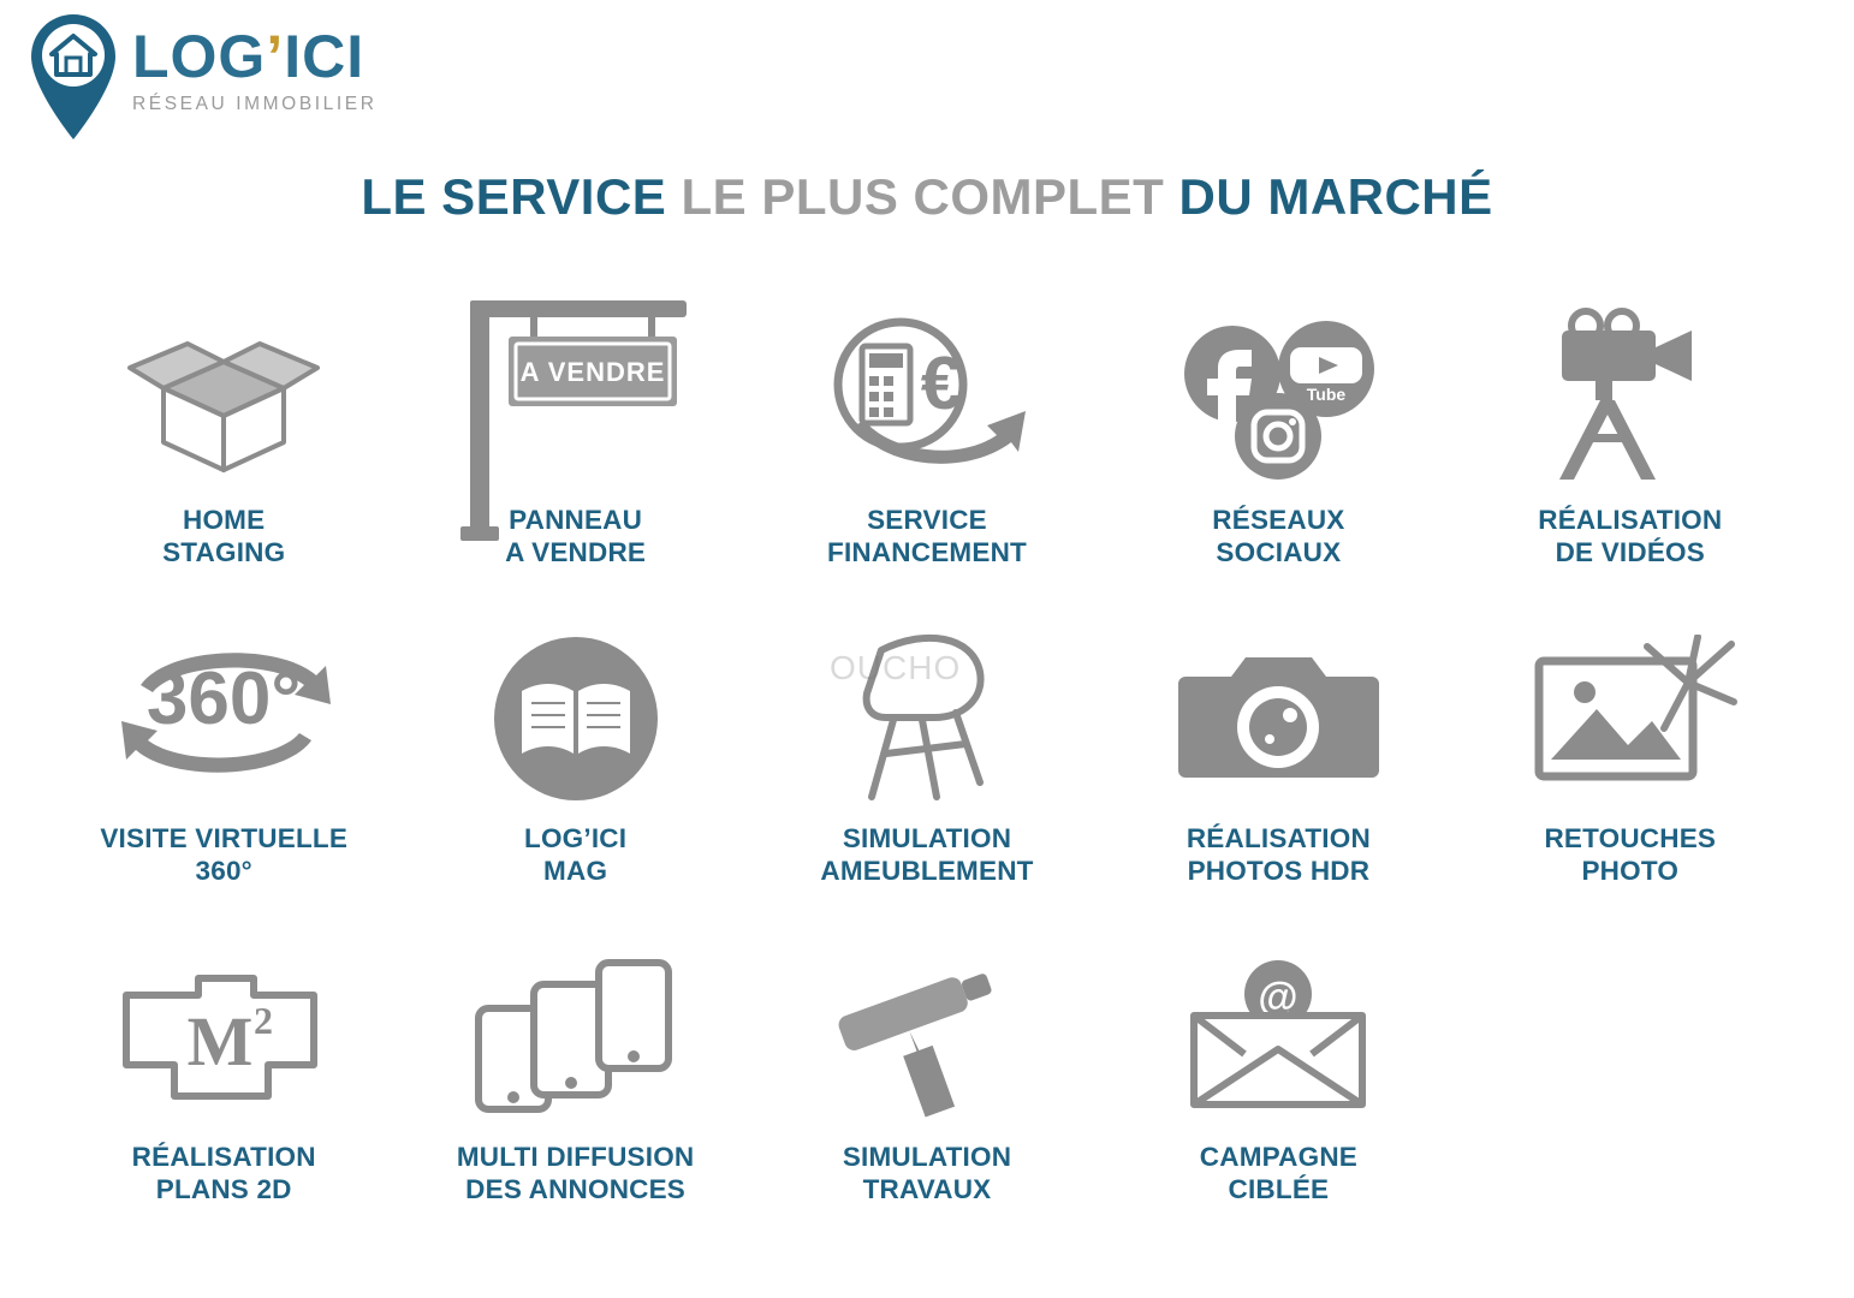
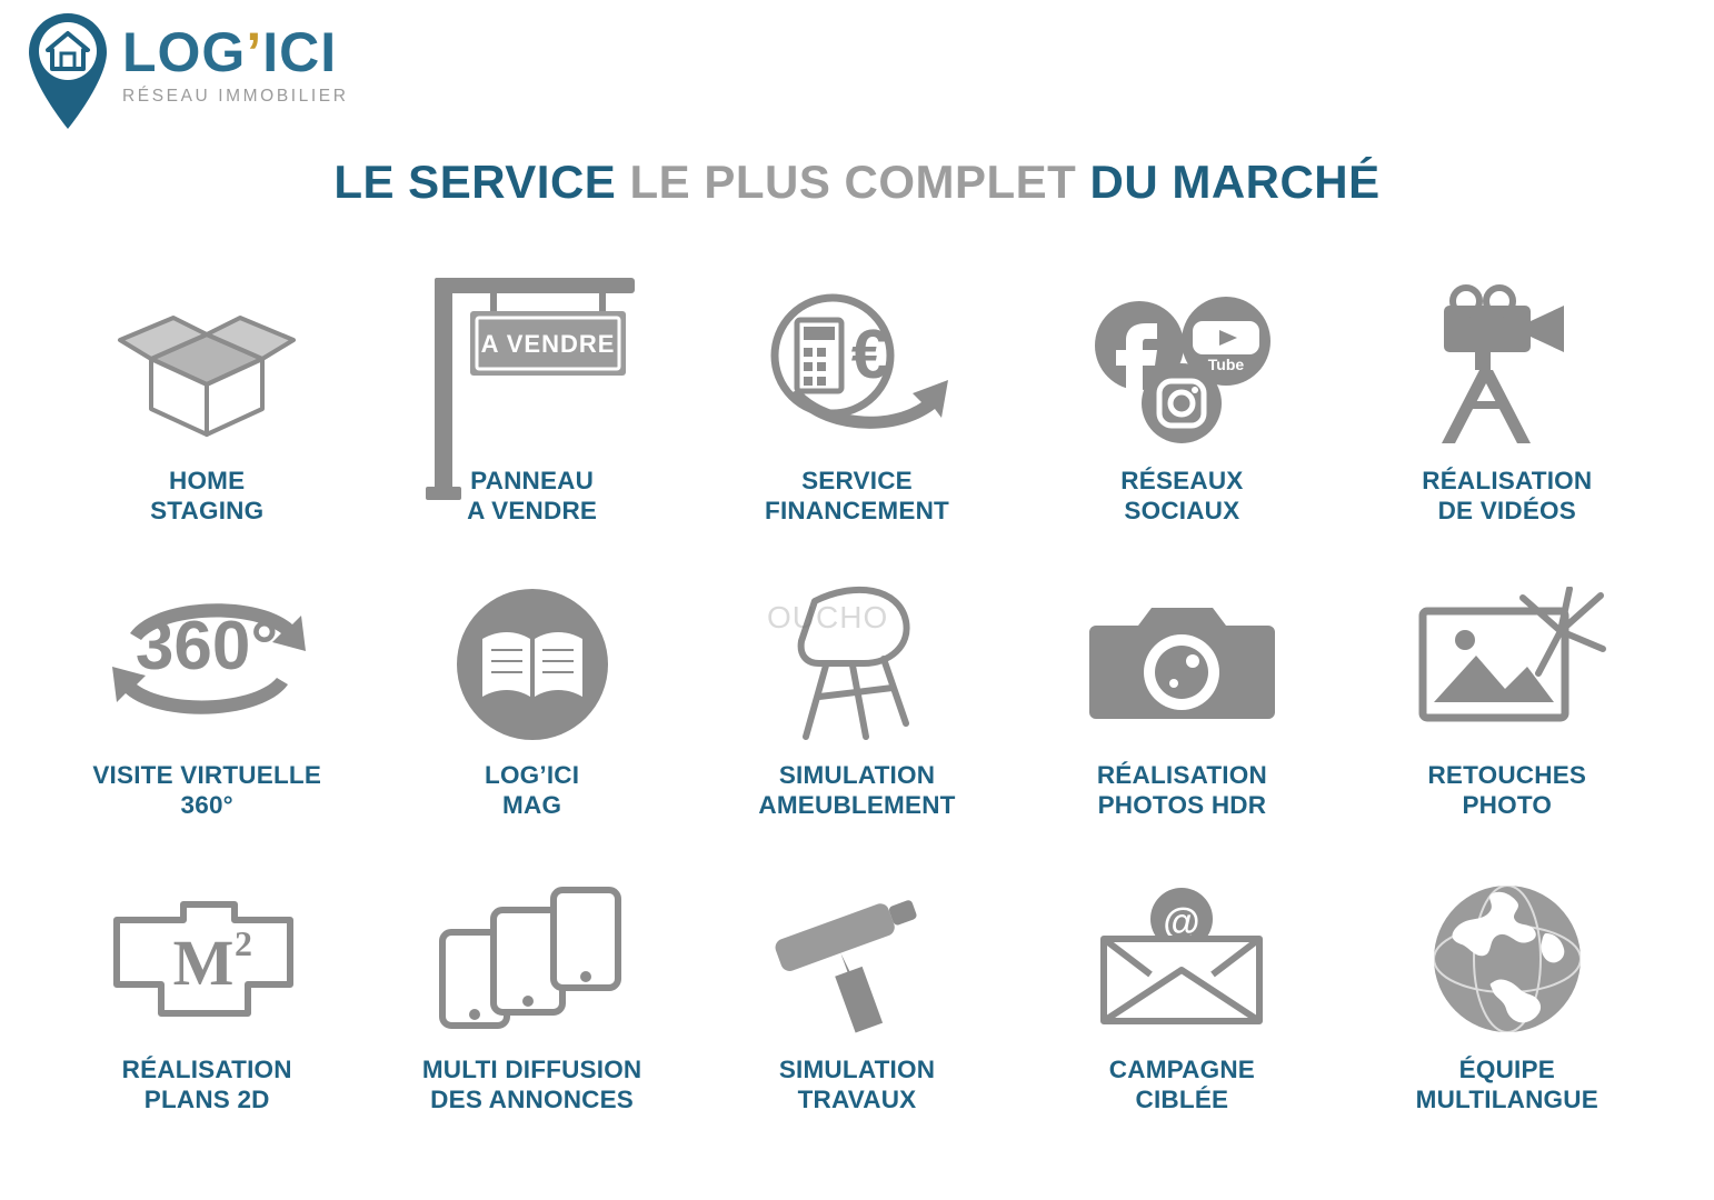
  LOG’ICI
  RÉSEAU IMMOBILIER
  LE SERVICE LE PLUS COMPLET DU MARCHÉ
  HOME
  STAGING
  A VENDRE
  PANNEAU
  A VENDRE
  €
  SERVICE
  FINANCEMENT
  Tube
  RÉSEAUX
  SOCIAUX
  RÉALISATION
  DE VIDÉOS
  360°
  VISITE VIRTUELLE
  360°
  LOG’ICI
  MAG
  SIMULATION
  AMEUBLEMENT
  RÉALISATION
  PHOTOS HDR
  RETOUCHES
  PHOTO
  M
  2
  RÉALISATION
  PLANS 2D
  MULTI DIFFUSION
  DES ANNONCES
  SIMULATION
  TRAVAUX
  @
  CAMPAGNE
  CIBLÉE
+ ÉQUIPE
+ MULTILANGUE
  OUCHO
